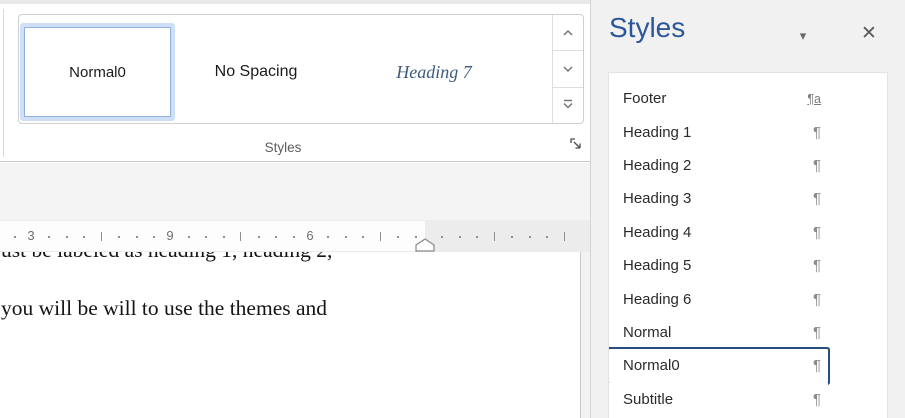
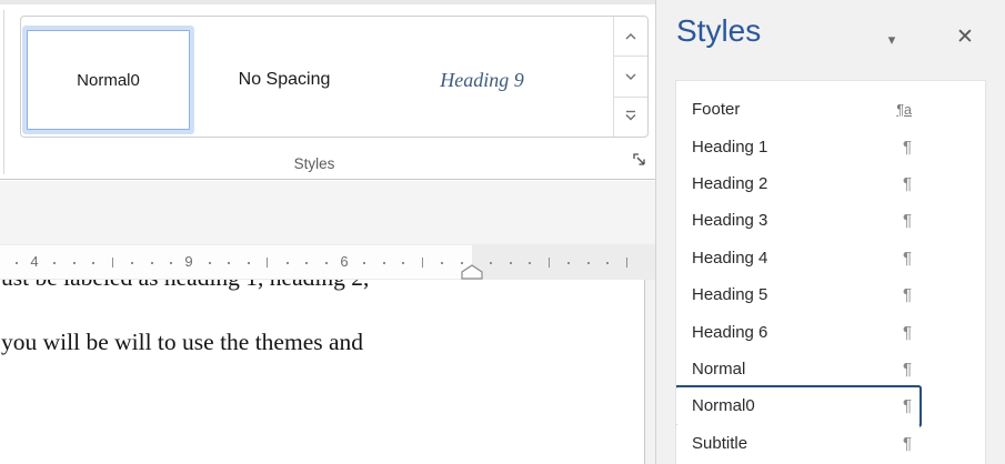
  Normal0
  No Spacing
- Heading 7
+ Heading 9
  Styles
- 3
+ 4
  9
  6
  you will be will to use the themes and
  Styles
  ▾
  ✕
  Footer
  ¶a
  Heading 1
  ¶
  Heading 2
  ¶
  Heading 3
  ¶
  Heading 4
  ¶
  Heading 5
  ¶
  Heading 6
  ¶
  Normal
  ¶
  Normal0
  ¶
  Subtitle
  ¶
